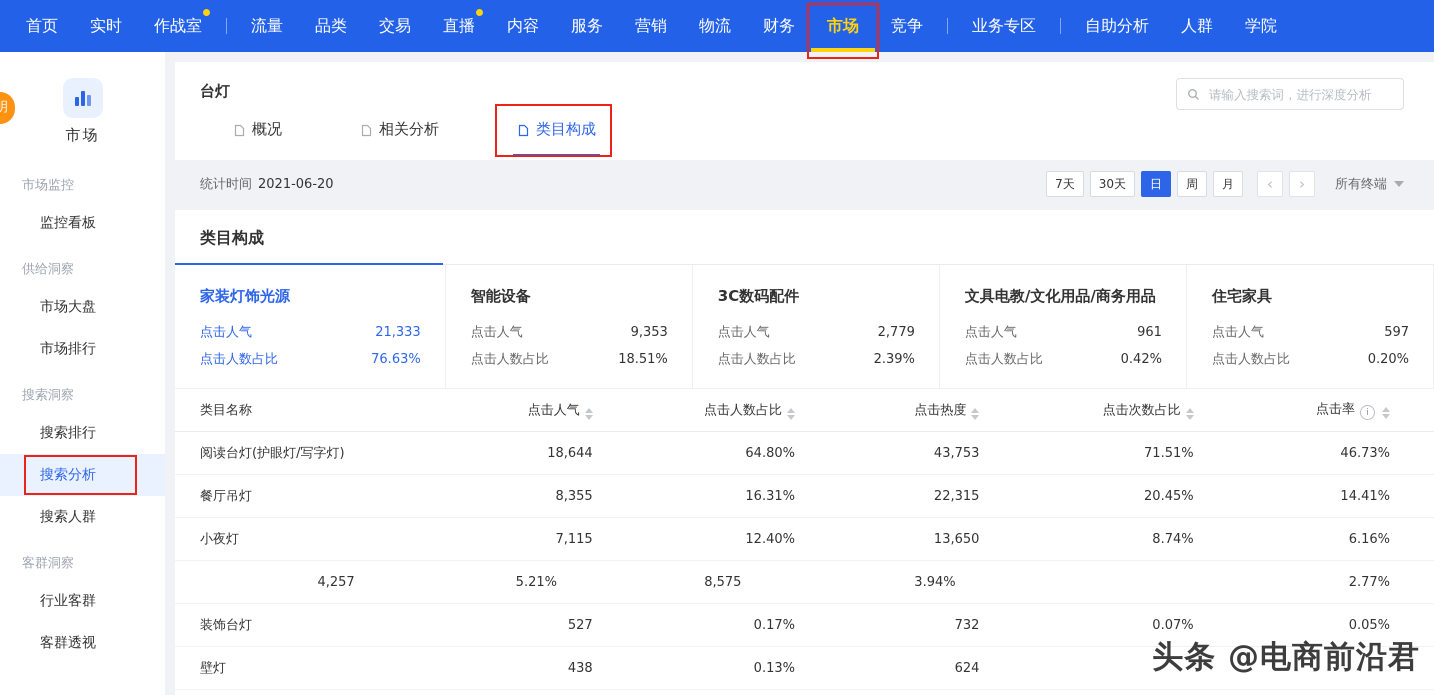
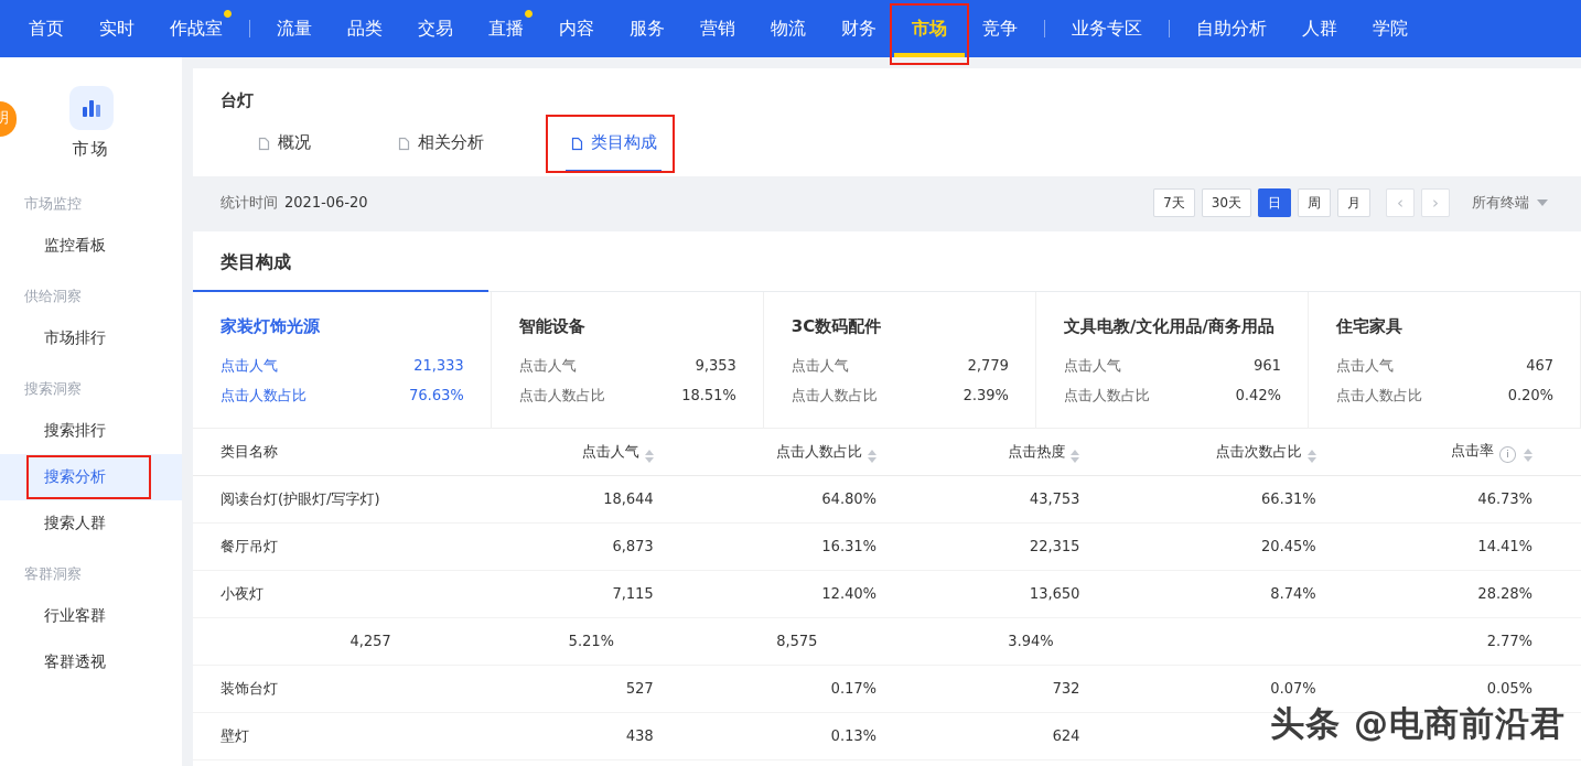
  首页
  实时
  作战室
  流量
  品类
  交易
  直播
  内容
  服务
  营销
  物流
  财务
  市场
  竞争
  业务专区
  自助分析
  人群
  学院
  明
  市场
  市场监控
  监控看板
  供给洞察
- 市场大盘
  市场排行
  搜索洞察
  搜索排行
  搜索分析
  搜索人群
  客群洞察
  行业客群
  客群透视
  台灯
  概况
  相关分析
  类目构成
- 请输入搜索词，进行深度分析
  统计时间
  2021-06-20
  7天
  30天
  日
  周
  月
  ‹
  ›
  所有终端
  类目构成
  家装灯饰光源
  点击人气
  21,333
  点击人数占比
  76.63%
  智能设备
  点击人气
  9,353
  点击人数占比
  18.51%
  3C数码配件
  点击人气
  2,779
  点击人数占比
  2.39%
  文具电教/文化用品/商务用品
  点击人气
  961
  点击人数占比
  0.42%
  住宅家具
  点击人气
- 597
+ 467
  点击人数占比
  0.20%
  类目名称
  点击人气
  点击人数占比
  点击热度
  点击次数占比
  点击率
  阅读台灯(护眼灯/写字灯)
  18,644
  64.80%
  43,753
- 71.51%
+ 66.31%
  46.73%
  餐厅吊灯
- 8,355
+ 6,873
  16.31%
  22,315
  20.45%
  14.41%
  小夜灯
  7,115
  12.40%
  13,650
  8.74%
- 6.16%
+ 28.28%
  4,257
  5.21%
  8,575
  3.94%
  2.77%
  装饰台灯
  527
  0.17%
  732
  0.07%
  0.05%
  壁灯
  438
  0.13%
  624
  头条 @电商前沿君
